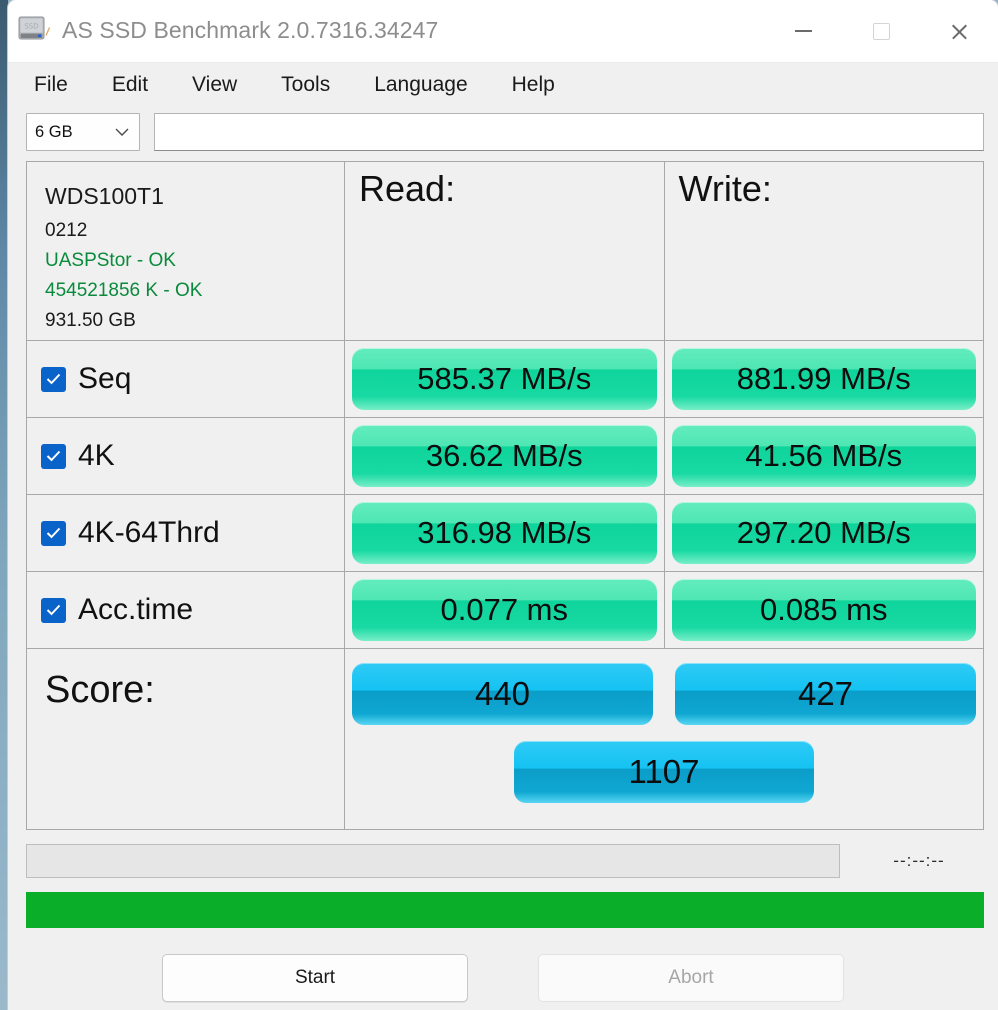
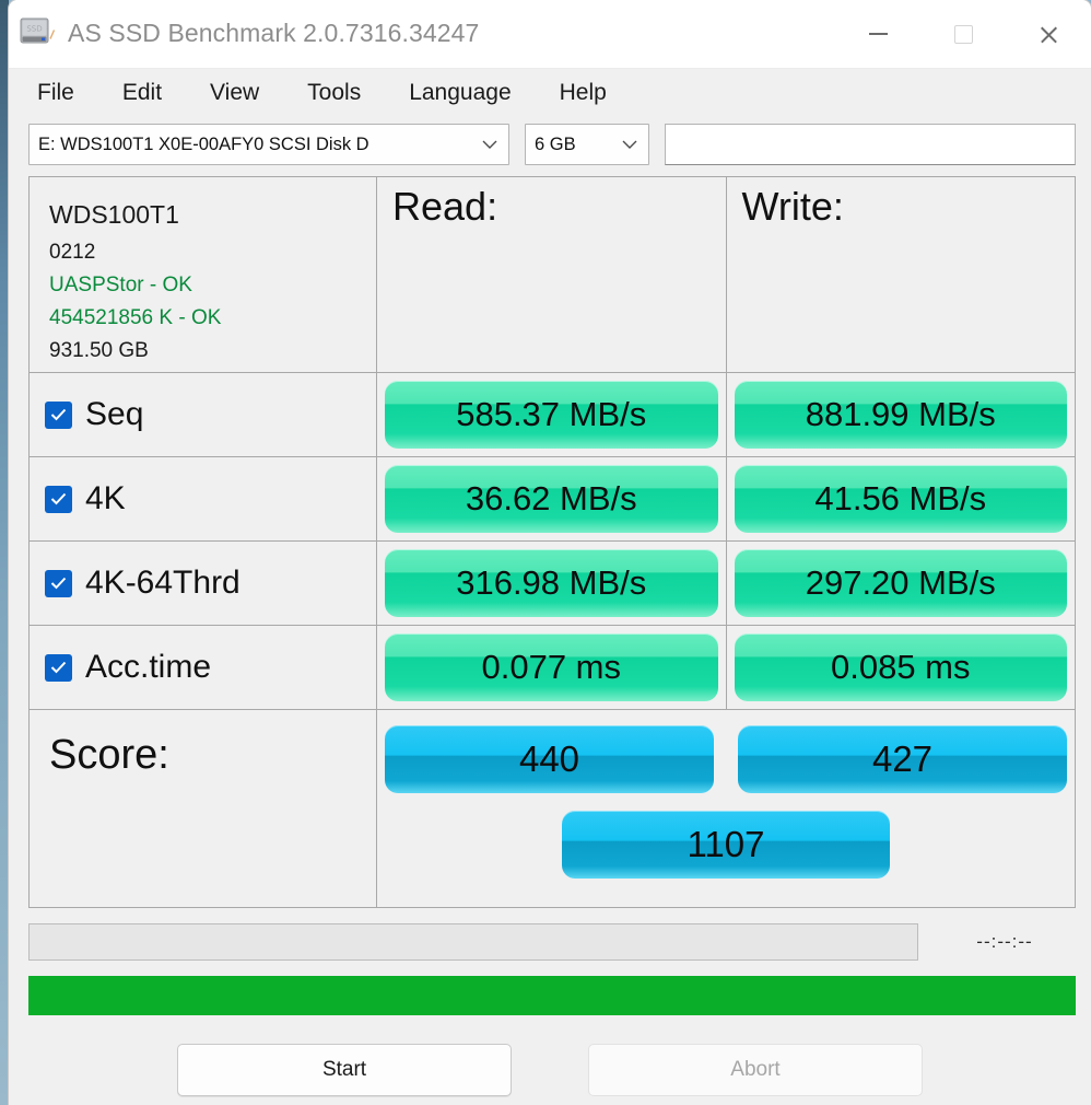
  SSD
  AS SSD Benchmark 2.0.7316.34247
  File
  Edit
  View
  Tools
  Language
  Help
+ E: WDS100T1 X0E-00AFY0 SCSI Disk D
  6 GB
  WDS100T1
  0212
  UASPStor - OK
  454521856 K - OK
  931.50 GB
  Read:
  Write:
  Seq
  585.37 MB/s
  881.99 MB/s
  4K
  36.62 MB/s
  41.56 MB/s
  4K-64Thrd
  316.98 MB/s
  297.20 MB/s
  Acc.time
  0.077 ms
  0.085 ms
  Score:
  440
  427
  1107
  --:--:--
  Start
  Abort
